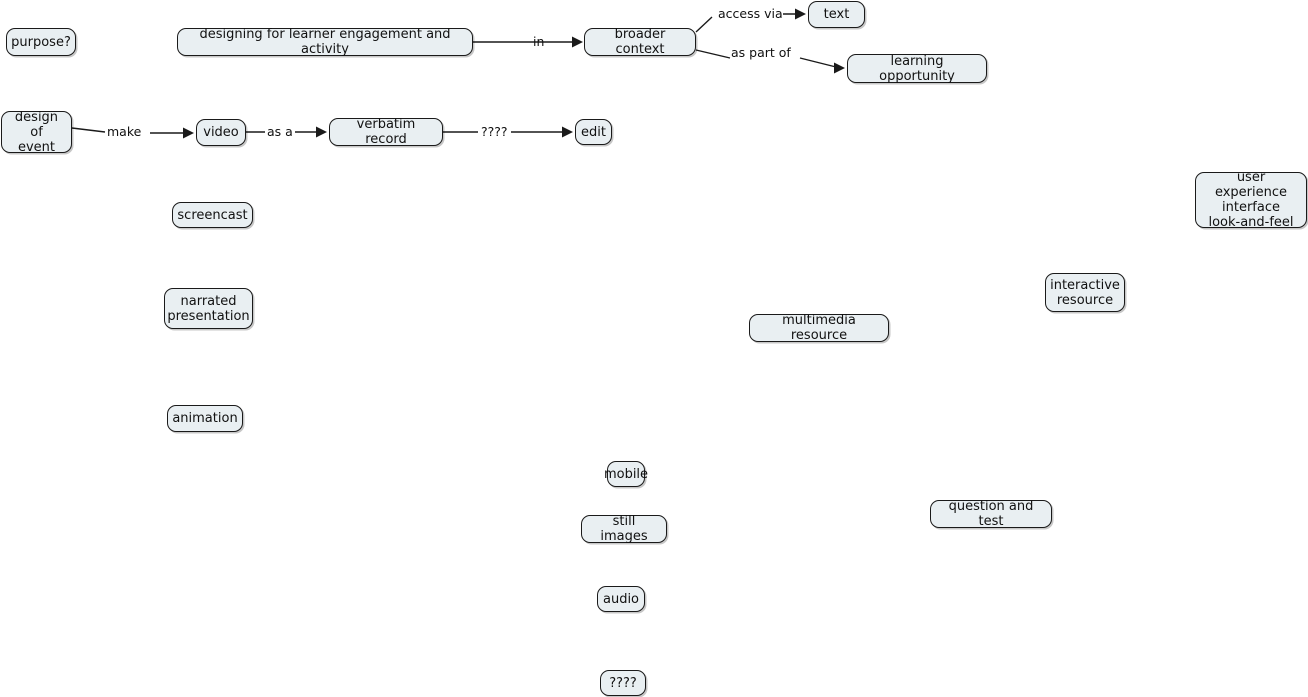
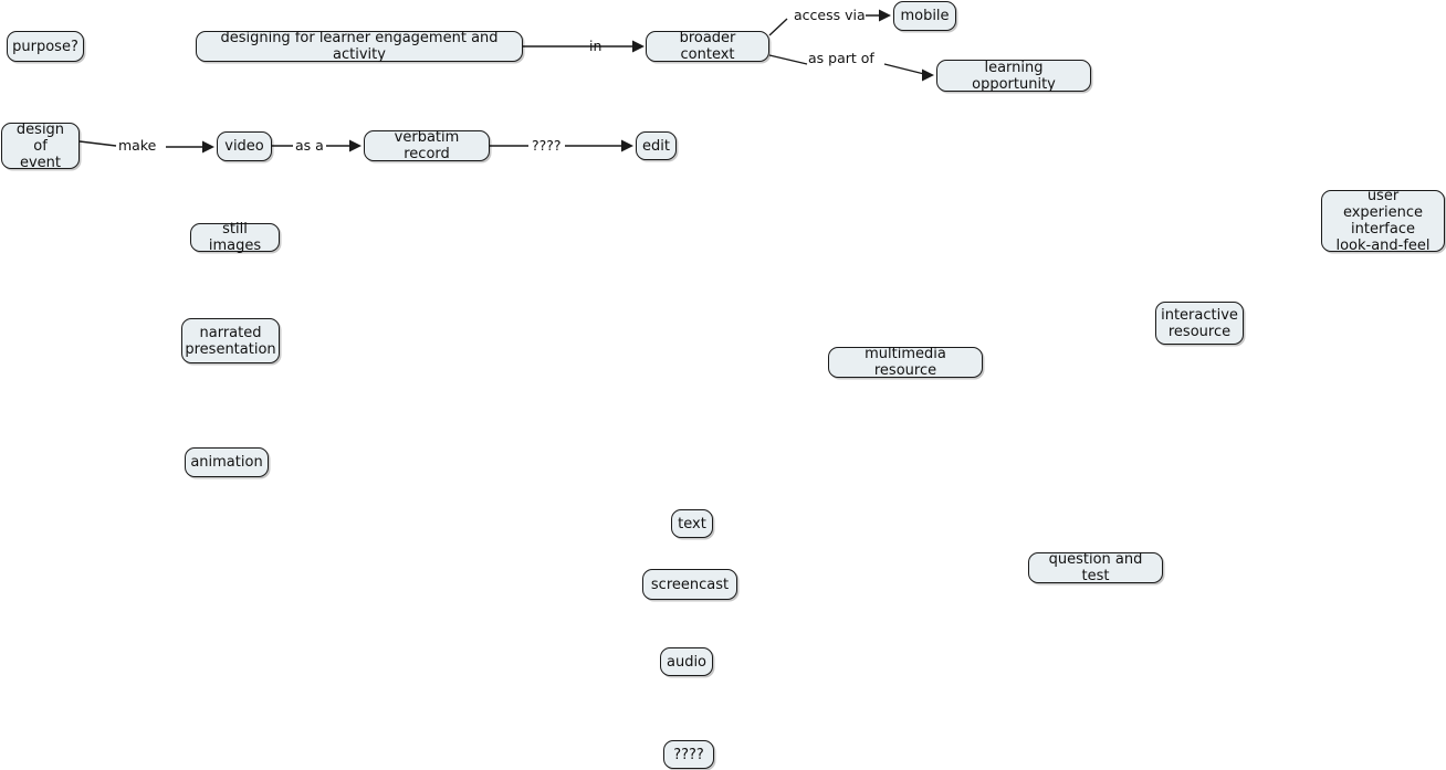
  purpose?
  designing for learner engagement and activity
  broader context
- text
+ mobile
  learning opportunity
  design of
  event
  video
  verbatim record
  edit
  user experience
  interface
  look-and-feel
- screencast
+ still images
  interactive
  resource
  narrated
  presentation
  multimedia resource
  animation
- mobile
+ text
  question and test
- still images
+ screencast
  audio
  ????
  in
  access via
  as part of
  make
  as a
  ????
